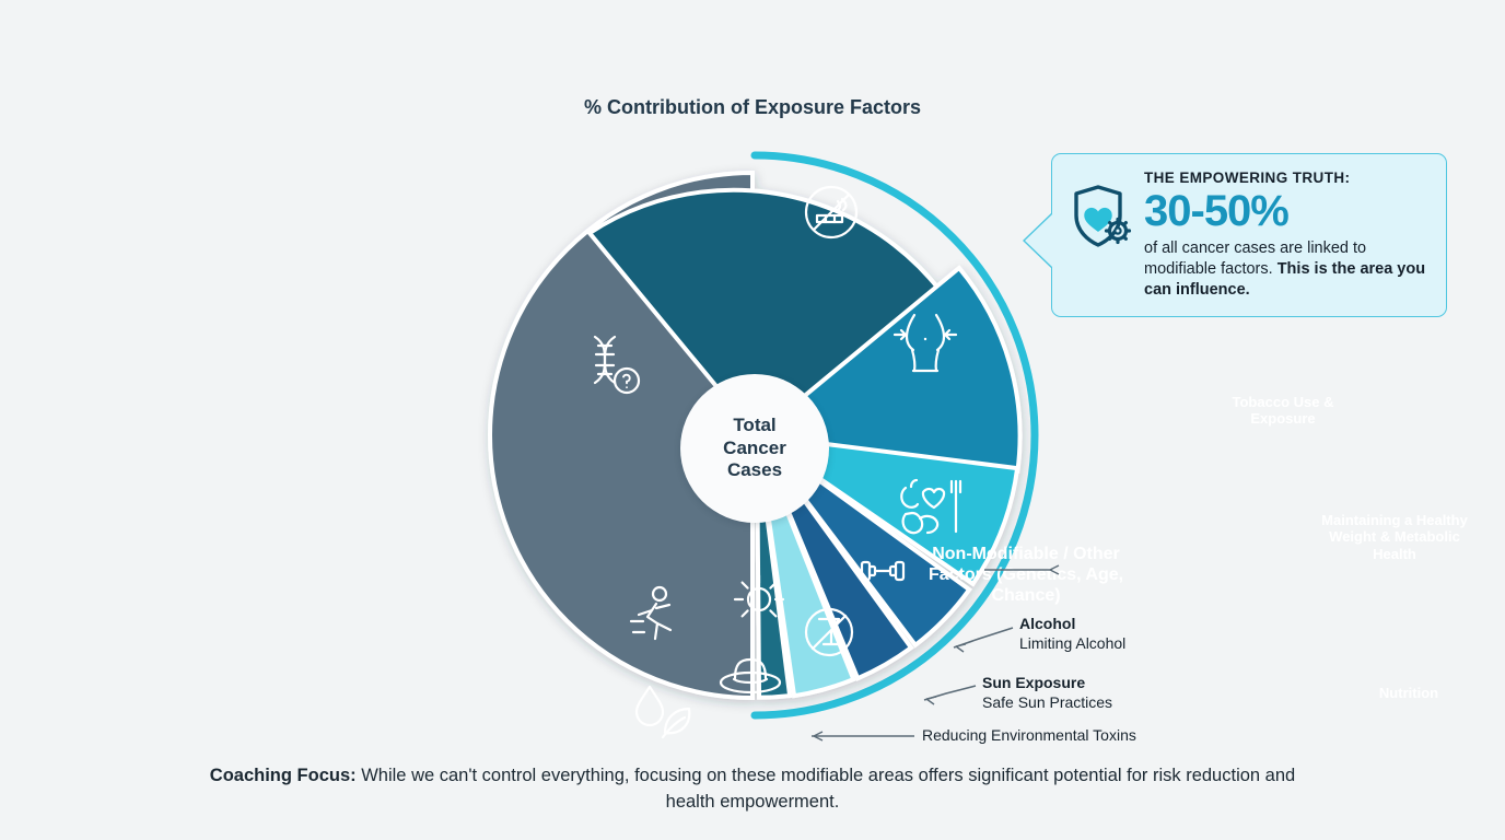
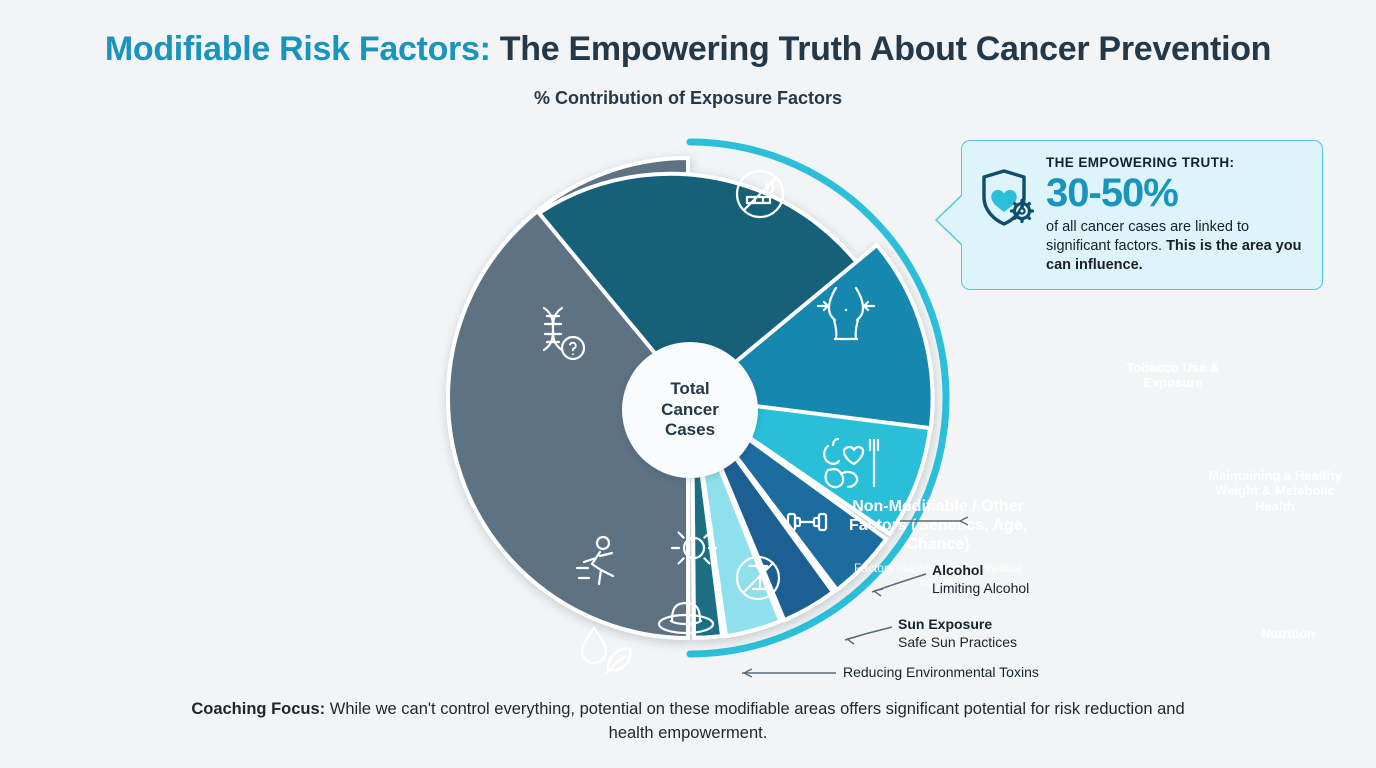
+ Modifiable Risk Factors: The Empowering Truth About Cancer Prevention
  % Contribution of Exposure Factors
  Non-Modifiable / Other Factors (Genetics, Age, Chance)
+ Factors outside direct individual control
  Total
  Cancer
  Cases
  Alcohol
  Limiting Alcohol
  Sun Exposure
  Safe Sun Practices
  Reducing Environmental Toxins
  THE EMPOWERING TRUTH:
  30-50%
- of all cancer cases are linked to modifiable factors. This is the area you can influence.
+ of all cancer cases are linked to significant factors. This is the area you can influence.
- Coaching Focus: While we can't control everything, focusing on these modifiable areas offers significant potential for risk reduction and health empowerment.
+ Coaching Focus: While we can't control everything, potential on these modifiable areas offers significant potential for risk reduction and health empowerment.
